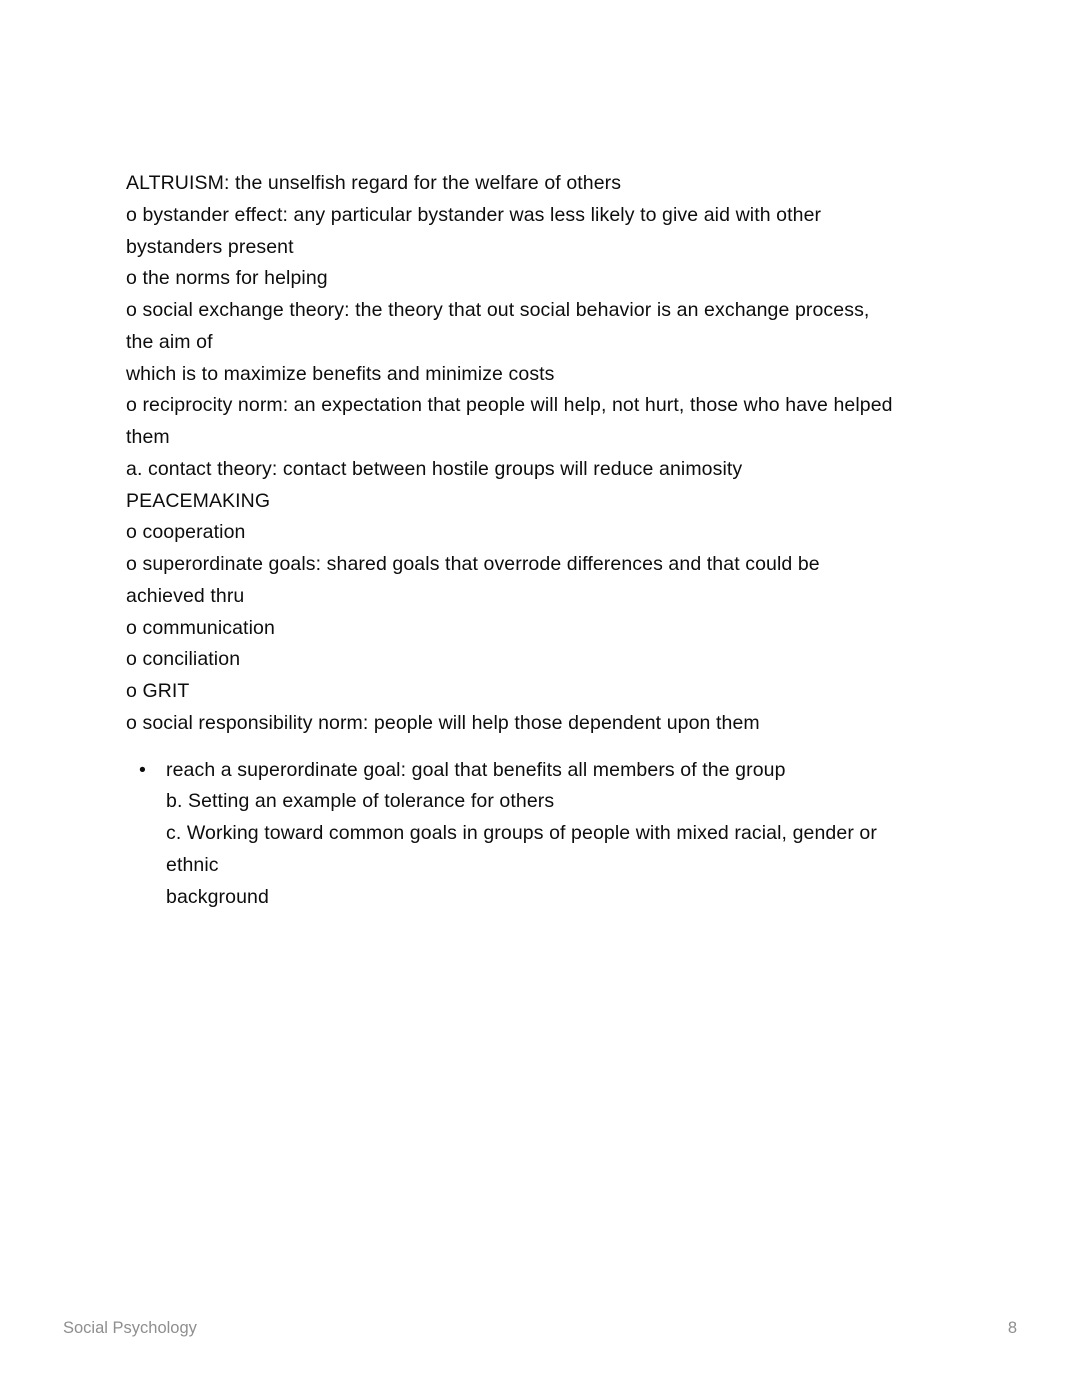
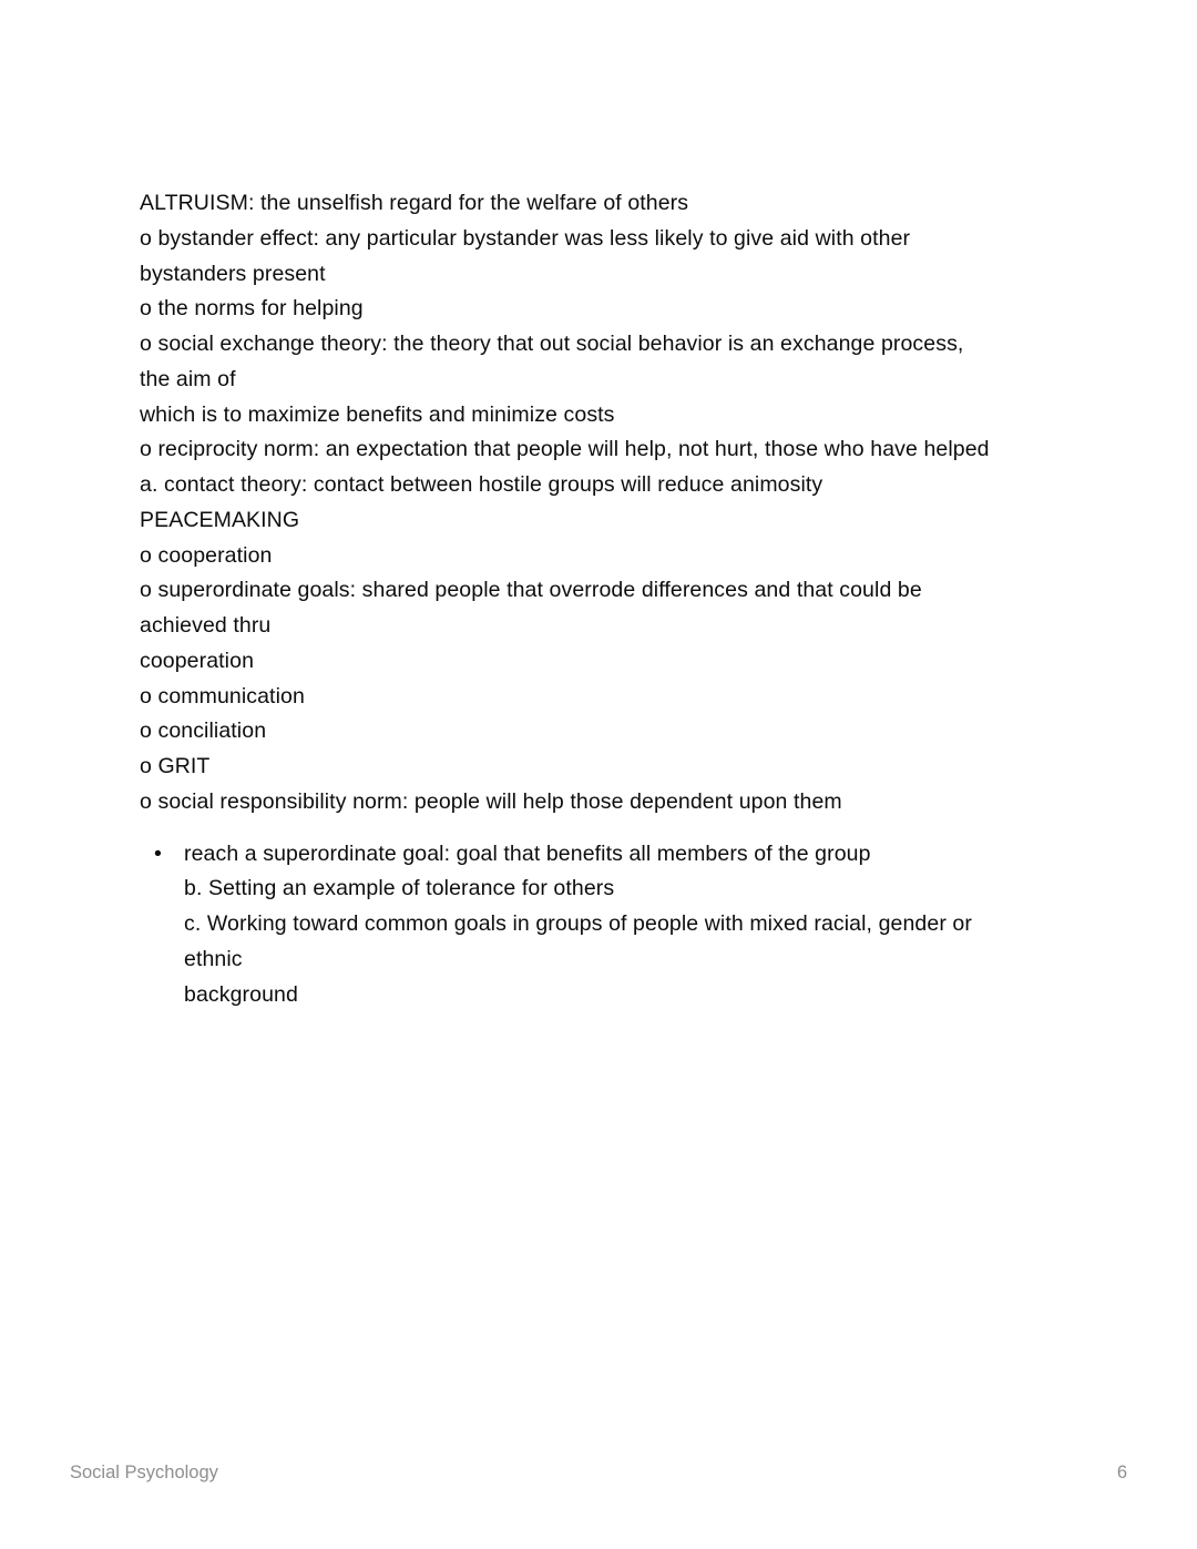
  ALTRUISM: the unselfish regard for the welfare of others
  o bystander effect: any particular bystander was less likely to give aid with other
  bystanders present
  o the norms for helping
  o social exchange theory: the theory that out social behavior is an exchange process,
  the aim of
  which is to maximize benefits and minimize costs
  o reciprocity norm: an expectation that people will help, not hurt, those who have helped
- them
  a. contact theory: contact between hostile groups will reduce animosity
  PEACEMAKING
  o cooperation
- o superordinate goals: shared goals that overrode differences and that could be
+ o superordinate goals: shared people that overrode differences and that could be
  achieved thru
+ cooperation
  o communication
  o conciliation
  o GRIT
  o social responsibility norm: people will help those dependent upon them
  •
  reach a superordinate goal: goal that benefits all members of the group
  b. Setting an example of tolerance for others
  c. Working toward common goals in groups of people with mixed racial, gender or
  ethnic
  background
  Social Psychology
- 8
+ 6
